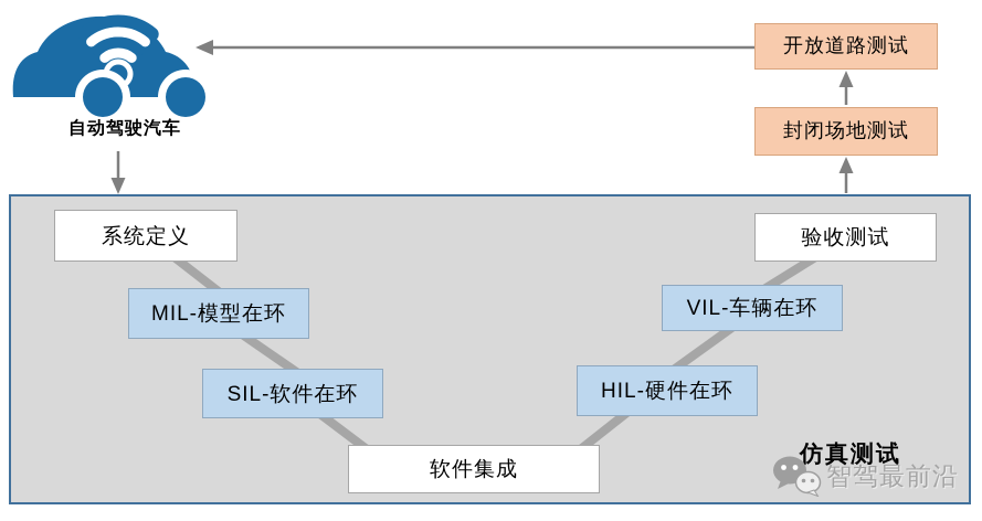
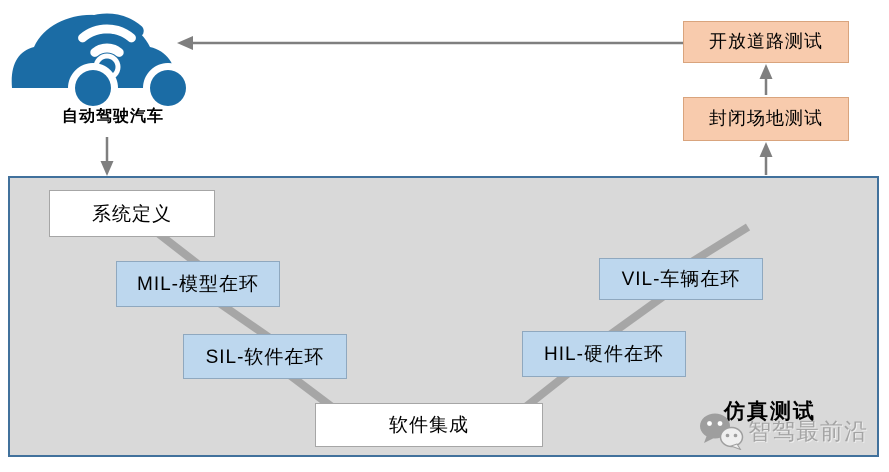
  自动驾驶汽车
  开放道路测试
  封闭场地测试
  系统定义
  MIL-模型在环
  SIL-软件在环
  软件集成
  HIL-硬件在环
  VIL-车辆在环
- 验收测试
  仿真测试
  智驾最前沿
